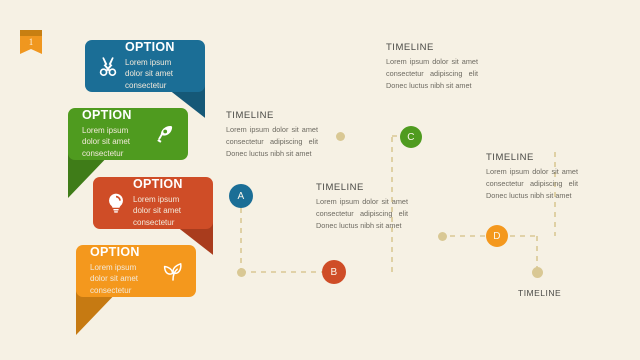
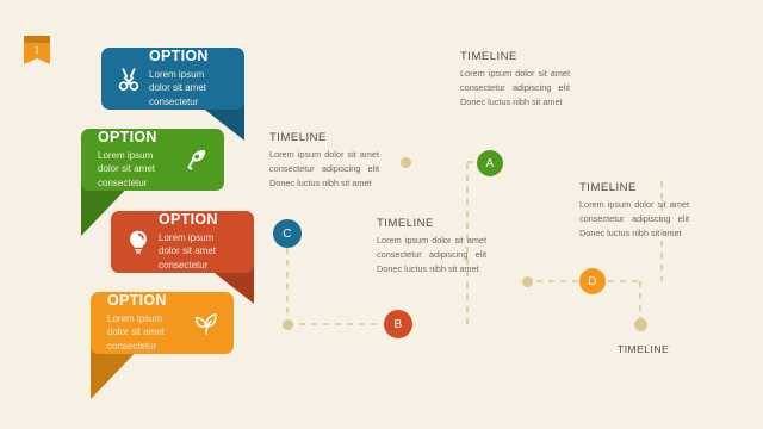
  1
  OPTION
  Lorem ipsum dolor sit amet consectetur
  OPTION
  Lorem ipsum dolor sit amet consectetur
  OPTION
  Lorem ipsum dolor sit amet consectetur
  OPTION
  Lorem ipsum dolor sit amet consectetur
  TIMELINE
  Lorem ipsum dolor sit amet consectetur adipiscing elit Donec luctus nibh sit amet
  TIMELINE
  Lorem ipsum dolor sit amet consectetur adipiscing elit Donec luctus nibh sit amet
  TIMELINE
  Lorem ipsum dolor sit amet consectetur adipiscing elit Donec luctus nibh sit amet
  TIMELINE
  Lorem ipsum dolor sit amet consectetur adipiscing elit Donec luctus nibh sit amet
  TIMELINE
- A
+ C
  B
- C
+ A
  D
